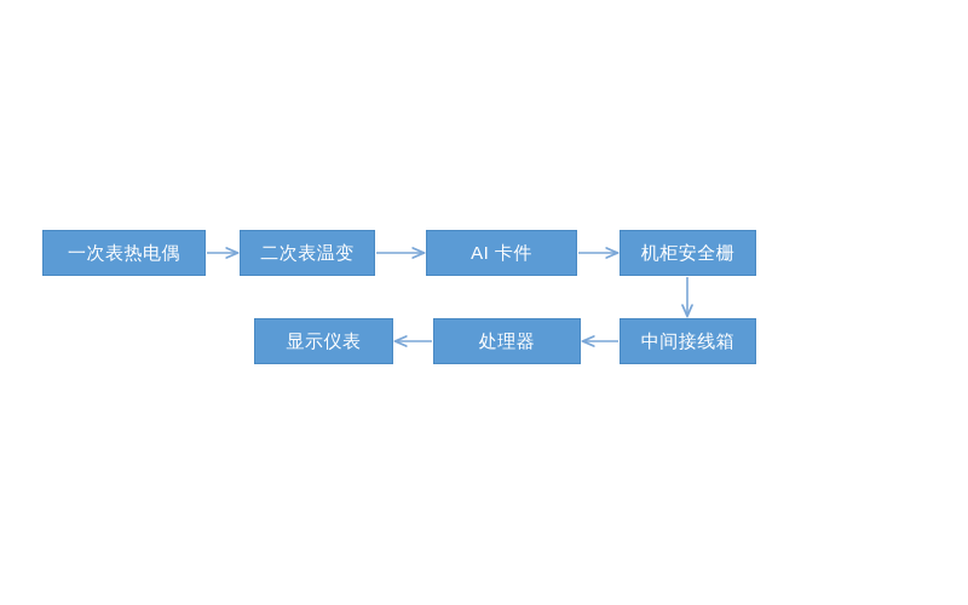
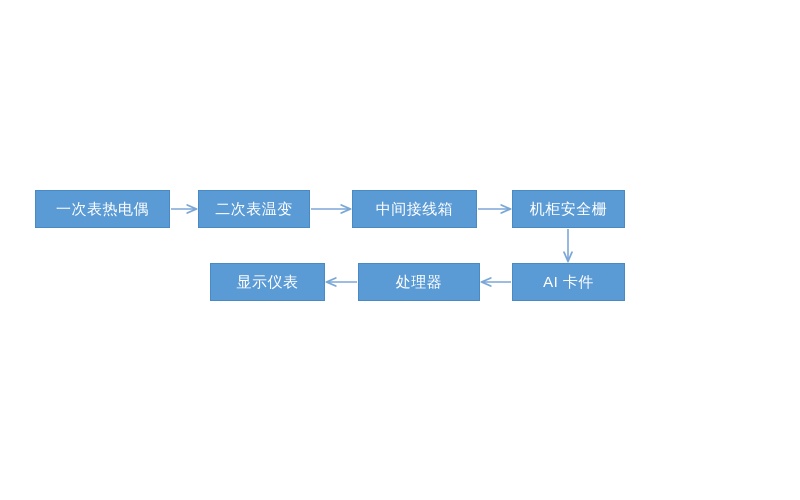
  一次表热电偶
  二次表温变
- AI 卡件
+ 中间接线箱
  机柜安全栅
- 中间接线箱
+ AI 卡件
  处理器
  显示仪表
